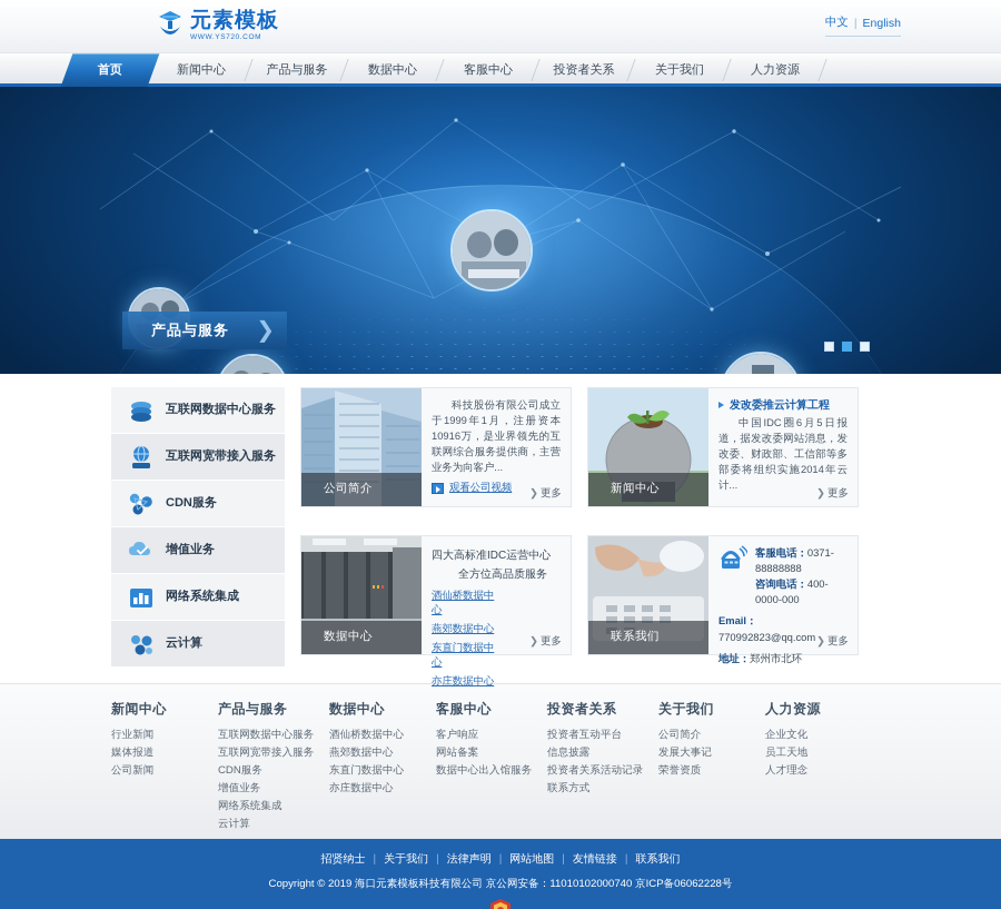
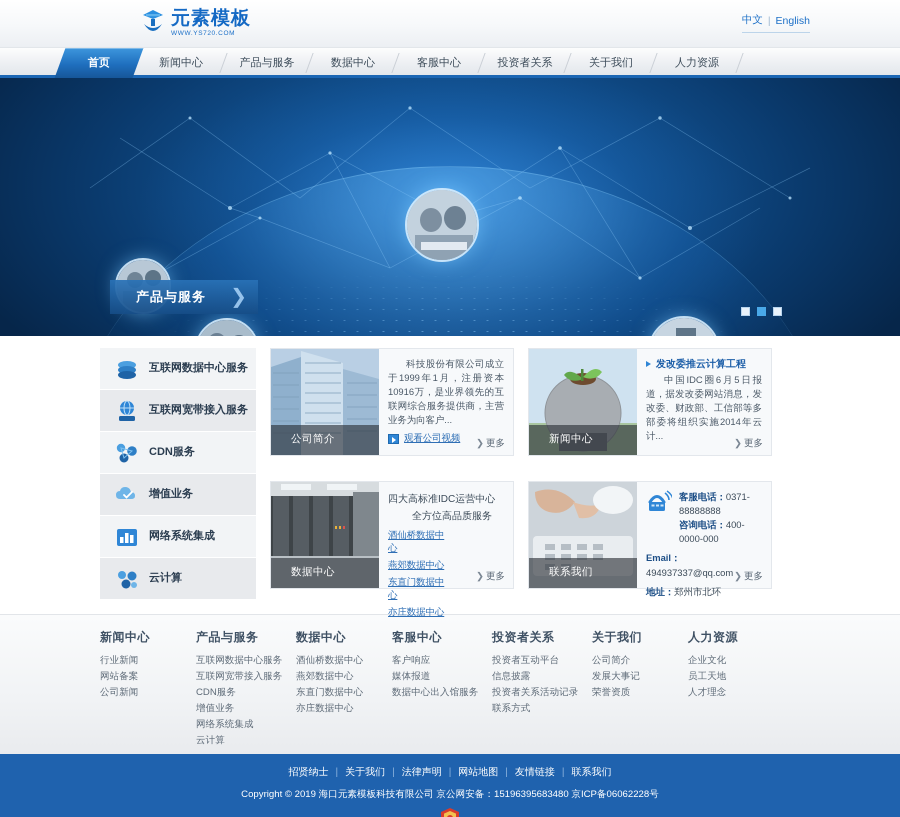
  元素模板
  中文
  |
  English
  新闻中心
  产品与服务
  数据中心
  客服中心
  投资者关系
  关于我们
  人力资源
  产品与服务
  ❯
  互联网数据中心服务
  互联网宽带接入服务
  CDN服务
  增值业务
  网络系统集成
  云计算
  公司简介
  科技股份有限公司成立于1999年1月，注册资本10916万，是业界领先的互联网综合服务提供商，主营业务为向客户...
  观看公司视频
  ❯ 更多
  新闻中心
  发改委推云计算工程
  中国IDC圈6月5日报道，据发改委网站消息，发改委、财政部、工信部等多部委将组织实施2014年云计...
  ❯ 更多
  数据中心
  四大高标准IDC运营中心
  全方位高品质服务
  酒仙桥数据中心
  燕郊数据中心
  东直门数据中心
  亦庄数据中心
  ❯ 更多
  联系我们
  客服电话：0371-88888888
  咨询电话：400-0000-000
- Email：770992823@qq.com
+ Email：494937337@qq.com
  地址：郑州市北环
  ❯ 更多
  新闻中心
  行业新闻
- 媒体报道
+ 网站备案
  公司新闻
  产品与服务
  互联网数据中心服务
  互联网宽带接入服务
  CDN服务
  增值业务
  网络系统集成
  云计算
  数据中心
  酒仙桥数据中心
  燕郊数据中心
  东直门数据中心
  亦庄数据中心
  客服中心
  客户响应
- 网站备案
+ 媒体报道
  数据中心出入馆服务
  投资者关系
  投资者互动平台
  信息披露
  投资者关系活动记录
  联系方式
  关于我们
  公司简介
  发展大事记
  荣誉资质
  人力资源
  企业文化
  员工天地
  人才理念
  招贤纳士
  |
  关于我们
  |
  法律声明
  |
  网站地图
  |
  友情链接
  |
  联系我们
- Copyright © 2019 海口元素模板科技有限公司 京公网安备：11010102000740 京ICP备06062228号
+ Copyright © 2019 海口元素模板科技有限公司 京公网安备：15196395683480 京ICP备06062228号
